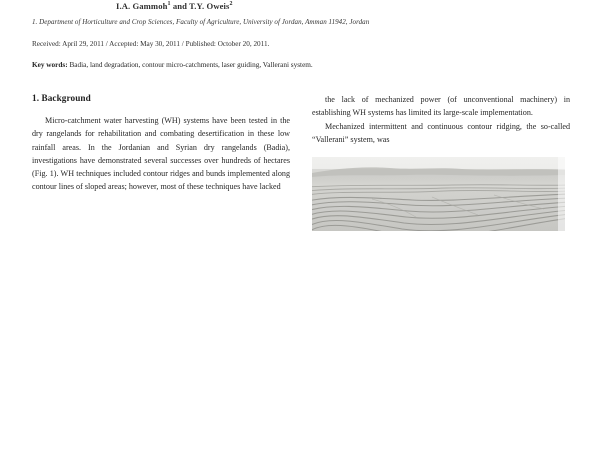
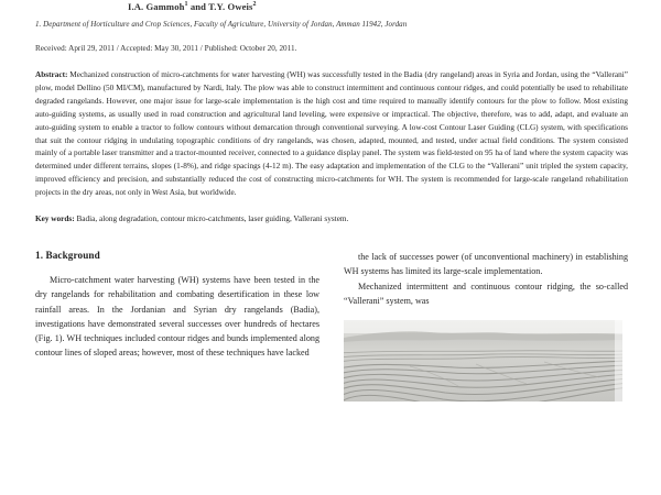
  I.A. Gammoh and T.Y. Oweis
  1. Department of Horticulture and Crop Sciences, Faculty of Agriculture, University of Jordan, Amman 11942, Jordan
  Received: April 29, 2011 / Accepted: May 30, 2011 / Published: October 20, 2011.
+ Abstract: Mechanized construction of micro-catchments for water harvesting (WH) was successfully tested in the Badia (dry rangeland) areas in Syria and Jordan, using the “Vallerani” plow, model Dellino (50 MI/CM), manufactured by Nardi, Italy. The plow was able to construct intermittent and continuous contour ridges, and could potentially be used to rehabilitate degraded rangelands. However, one major issue for large-scale implementation is the high cost and time required to manually identify contours for the plow to follow. Most existing auto-guiding systems, as usually used in road construction and agricultural land leveling, were expensive or impractical. The objective, therefore, was to add, adapt, and evaluate an auto-guiding system to enable a tractor to follow contours without demarcation through conventional surveying. A low-cost Contour Laser Guiding (CLG) system, with specifications that suit the contour ridging in undulating topographic conditions of dry rangelands, was chosen, adapted, mounted, and tested, under actual field conditions. The system consisted mainly of a portable laser transmitter and a tractor-mounted receiver, connected to a guidance display panel. The system was field-tested on 95 ha of land where the system capacity was determined under different terrains, slopes (1-8%), and ridge spacings (4-12 m). The easy adaptation and implementation of the CLG to the “Vallerani” unit tripled the system capacity, improved efficiency and precision, and substantially reduced the cost of constructing micro-catchments for WH. The system is recommended for large-scale rangeland rehabilitation projects in the dry areas, not only in West Asia, but worldwide.
- Key words: Badia, land degradation, contour micro-catchments, laser guiding, Vallerani system.
+ Key words: Badia, along degradation, contour micro-catchments, laser guiding, Vallerani system.
  1. Background
  Micro-catchment water harvesting (WH) systems have been tested in the dry rangelands for rehabilitation and combating desertification in these low rainfall areas. In the Jordanian and Syrian dry rangelands (Badia), investigations have demonstrated several successes over hundreds of hectares (Fig. 1). WH techniques included contour ridges and bunds implemented along contour lines of sloped areas; however, most of these techniques have lacked
- the lack of mechanized power (of unconventional machinery) in establishing WH systems has limited its large-scale implementation.
+ the lack of successes power (of unconventional machinery) in establishing WH systems has limited its large-scale implementation.
  Mechanized intermittent and continuous contour ridging, the so-called “Vallerani” system, was
